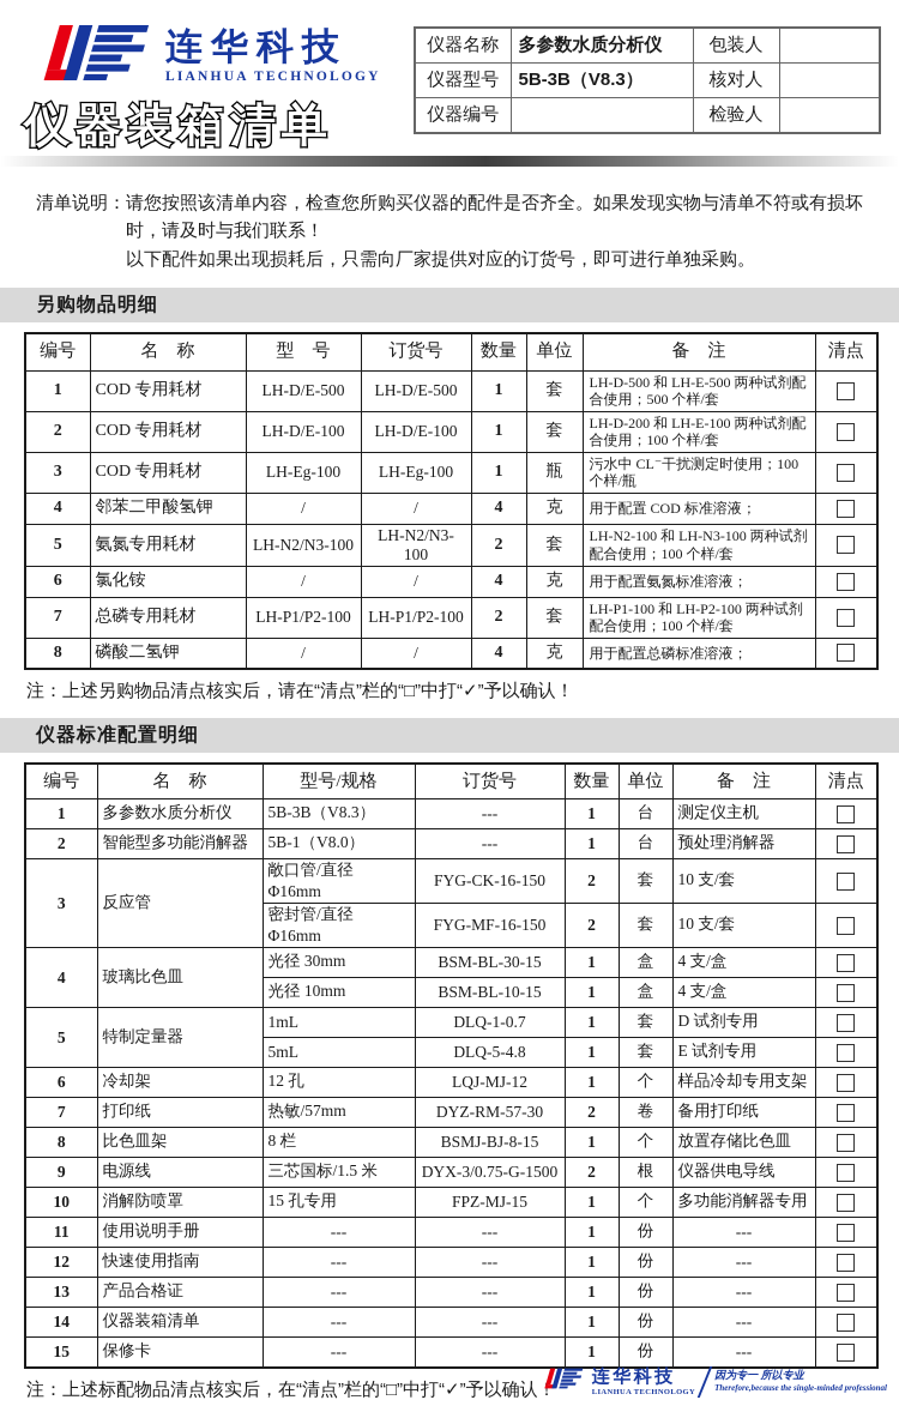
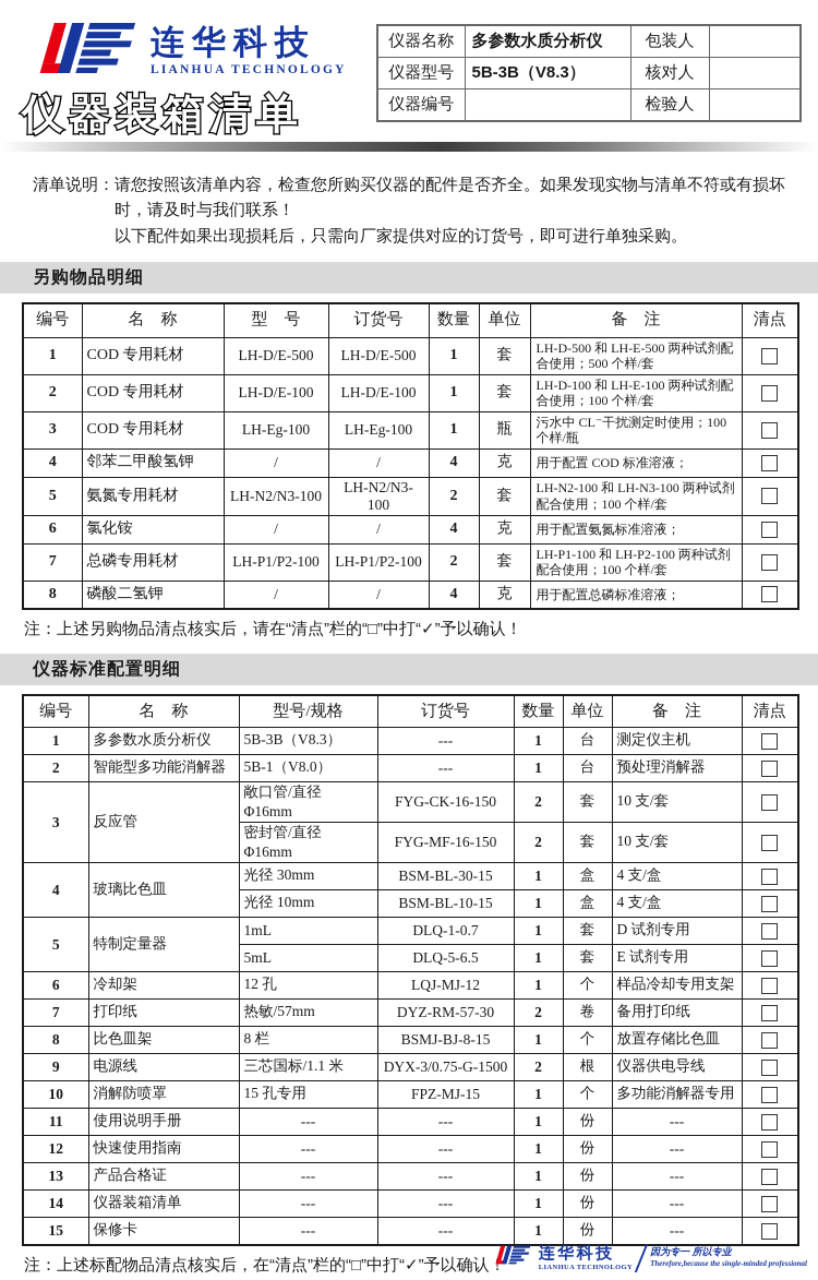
  连华科技
  LIANHUA TECHNOLOGY
  仪器装箱清单
  仪器名称	多参数水质分析仪	包装人
  仪器型号	5B-3B（V8.3）	核对人
  仪器编号		检验人
  清单说明：
  请您按照该清单内容，检查您所购买仪器的配件是否齐全。如果发现实物与清单不符或有损坏
  时，请及时与我们联系！
  以下配件如果出现损耗后，只需向厂家提供对应的订货号，即可进行单独采购。
  另购物品明细
  编号	名 称	型 号	订货号	数量	单位	备 注	清点
  1	COD 专用耗材	LH-D/E-500	LH-D/E-500	1	套	LH-D-500 和 LH-E-500 两种试剂配合使用；500 个样/套
- 2	COD 专用耗材	LH-D/E-100	LH-D/E-100	1	套	LH-D-200 和 LH-E-100 两种试剂配合使用；100 个样/套
+ 2	COD 专用耗材	LH-D/E-100	LH-D/E-100	1	套	LH-D-100 和 LH-E-100 两种试剂配合使用；100 个样/套
  3	COD 专用耗材	LH-Eg-100	LH-Eg-100	1	瓶	污水中 CL⁻干扰测定时使用；100 个样/瓶
  4	邻苯二甲酸氢钾	/	/	4	克	用于配置 COD 标准溶液；
  5	氨氮专用耗材	LH-N2/N3-100	LH-N2/N3-100	2	套	LH-N2-100 和 LH-N3-100 两种试剂配合使用；100 个样/套
  6	氯化铵	/	/	4	克	用于配置氨氮标准溶液；
  7	总磷专用耗材	LH-P1/P2-100	LH-P1/P2-100	2	套	LH-P1-100 和 LH-P2-100 两种试剂配合使用；100 个样/套
  8	磷酸二氢钾	/	/	4	克	用于配置总磷标准溶液；
  注：上述另购物品清点核实后，请在“清点”栏的“□”中打“✓”予以确认！
  仪器标准配置明细
  编号	名 称	型号/规格	订货号	数量	单位	备 注	清点
  1	多参数水质分析仪	5B-3B（V8.3）	---	1	台	测定仪主机
  2	智能型多功能消解器	5B-1（V8.0）	---	1	台	预处理消解器
  3	反应管	敞口管/直径 Φ16mm	FYG-CK-16-150	2	套	10 支/套
  密封管/直径 Φ16mm	FYG-MF-16-150	2	套	10 支/套
  4	玻璃比色皿	光径 30mm	BSM-BL-30-15	1	盒	4 支/盒
  光径 10mm	BSM-BL-10-15	1	盒	4 支/盒
  5	特制定量器	1mL	DLQ-1-0.7	1	套	D 试剂专用
- 5mL	DLQ-5-4.8	1	套	E 试剂专用
+ 5mL	DLQ-5-6.5	1	套	E 试剂专用
  6	冷却架	12 孔	LQJ-MJ-12	1	个	样品冷却专用支架
  7	打印纸	热敏/57mm	DYZ-RM-57-30	2	卷	备用打印纸
  8	比色皿架	8 栏	BSMJ-BJ-8-15	1	个	放置存储比色皿
- 9	电源线	三芯国标/1.5 米	DYX-3/0.75-G-1500	2	根	仪器供电导线
+ 9	电源线	三芯国标/1.1 米	DYX-3/0.75-G-1500	2	根	仪器供电导线
  10	消解防喷罩	15 孔专用	FPZ-MJ-15	1	个	多功能消解器专用
  11	使用说明手册	---	---	1	份	---
  12	快速使用指南	---	---	1	份	---
  13	产品合格证	---	---	1	份	---
  14	仪器装箱清单	---	---	1	份	---
  15	保修卡	---	---	1	份	---
  注：上述标配物品清点核实后，在“清点”栏的“□”中打“✓”予以确认！
  连华科技
  因为专一 所以专业
  Therefore,because the single-minded professional
